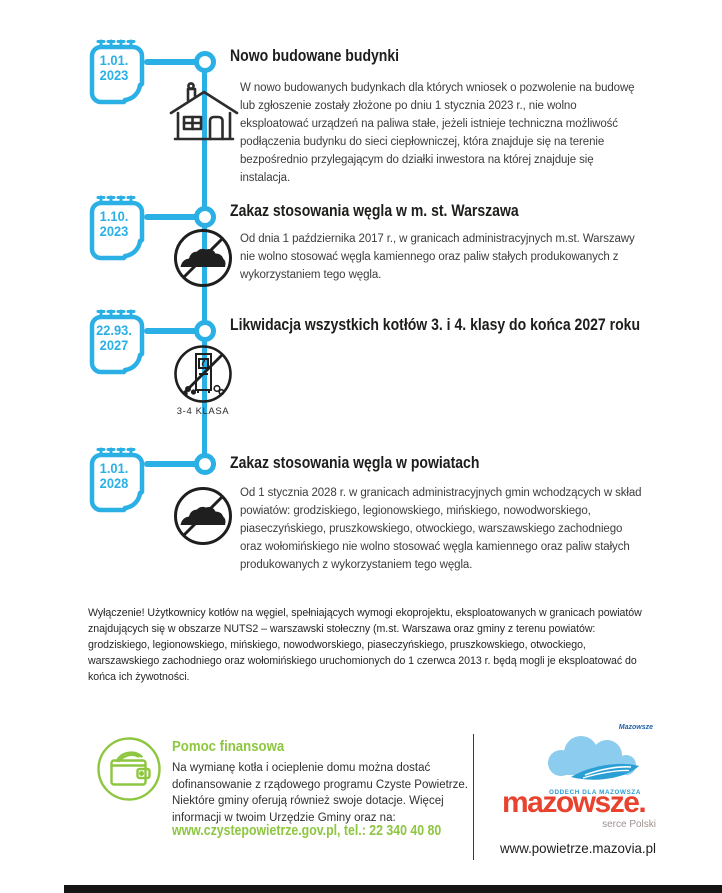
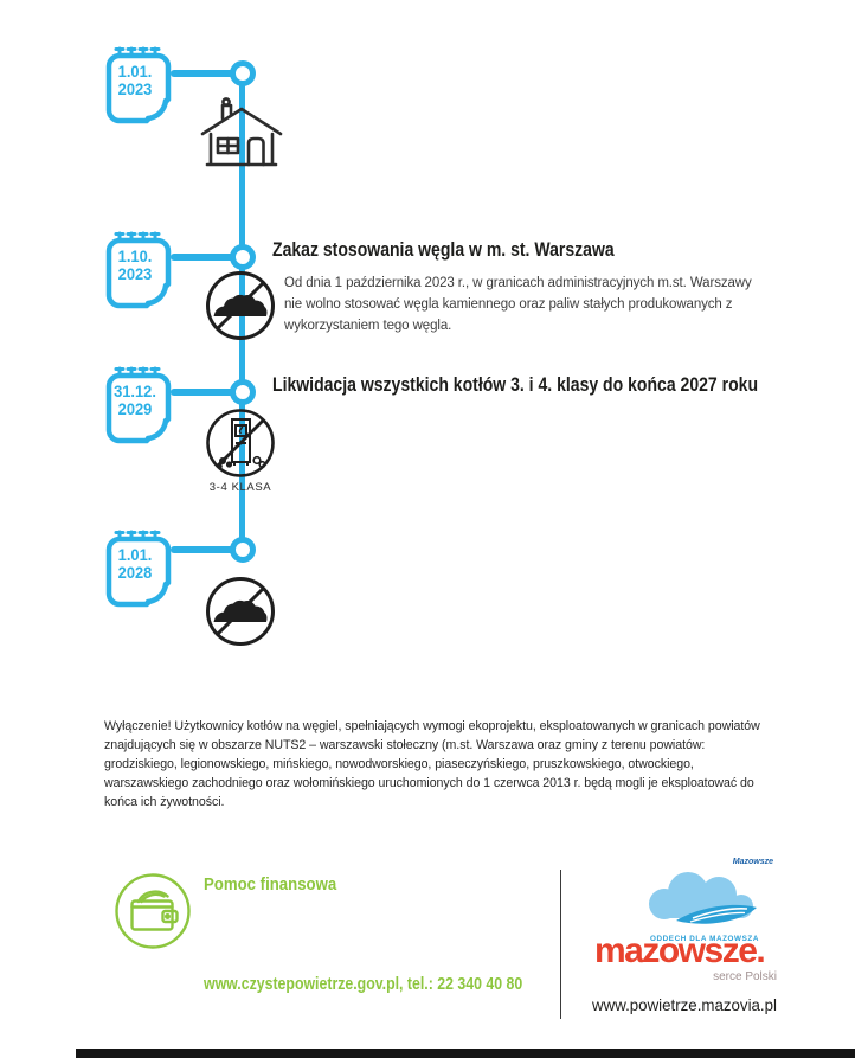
  1.01.
  2023
- Nowo budowane budynki
- W nowo budowanych budynkach dla których wniosek o pozwolenie na budowę lub zgłoszenie zostały złożone po dniu 1 stycznia 2023 r., nie wolno eksploatować urządzeń na paliwa stałe, jeżeli istnieje techniczna możliwość podłączenia budynku do sieci ciepłowniczej, która znajduje się na terenie bezpośrednio przylegającym do działki inwestora na której znajduje się instalacja.
  1.10.
  2023
  Zakaz stosowania węgla w m. st. Warszawa
- Od dnia 1 października 2017 r., w granicach administracyjnych m.st. Warszawy nie wolno stosować węgla kamiennego oraz paliw stałych produkowanych z wykorzystaniem tego węgla.
+ Od dnia 1 października 2023 r., w granicach administracyjnych m.st. Warszawy nie wolno stosować węgla kamiennego oraz paliw stałych produkowanych z wykorzystaniem tego węgla.
- 22.93.
+ 31.12.
- 2027
+ 2029
  Likwidacja wszystkich kotłów 3. i 4. klasy do końca 2027 roku
  3-4 KLASA
  1.01.
  2028
- Zakaz stosowania węgla w powiatach
- Od 1 stycznia 2028 r. w granicach administracyjnych gmin wchodzących w skład powiatów: grodziskiego, legionowskiego, mińskiego, nowodworskiego, piaseczyńskiego, pruszkowskiego, otwockiego, warszawskiego zachodniego oraz wołomińskiego nie wolno stosować węgla kamiennego oraz paliw stałych produkowanych z wykorzystaniem tego węgla.
  Wyłączenie! Użytkownicy kotłów na węgiel, spełniających wymogi ekoprojektu, eksploatowanych w granicach powiatów znajdujących się w obszarze NUTS2 – warszawski stołeczny (m.st. Warszawa oraz gminy z terenu powiatów: grodziskiego, legionowskiego, mińskiego, nowodworskiego, piaseczyńskiego, pruszkowskiego, otwockiego, warszawskiego zachodniego oraz wołomińskiego uruchomionych do 1 czerwca 2013 r. będą mogli je eksploatować do końca ich żywotności.
  Pomoc finansowa
- Na wymianę kotła i ocieplenie domu można dostać dofinansowanie z rządowego programu Czyste Powietrze. Niektóre gminy oferują również swoje dotacje. Więcej informacji w twoim Urzędzie Gminy oraz na:
  www.czystepowietrze.gov.pl, tel.: 22 340 40 80
  mazowsze.
  serce Polski
  www.powietrze.mazovia.pl
